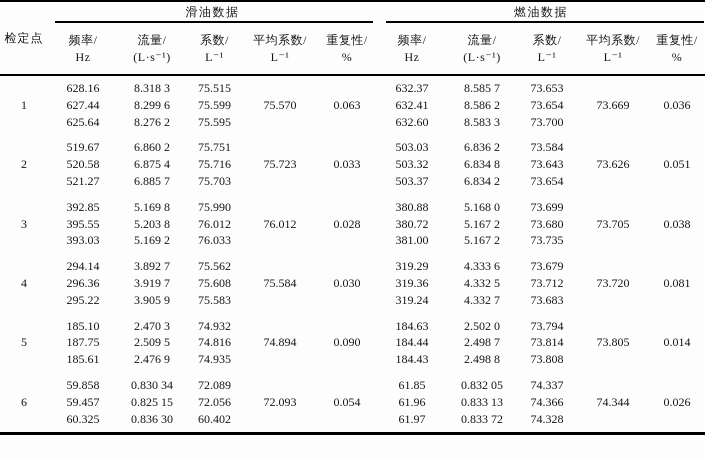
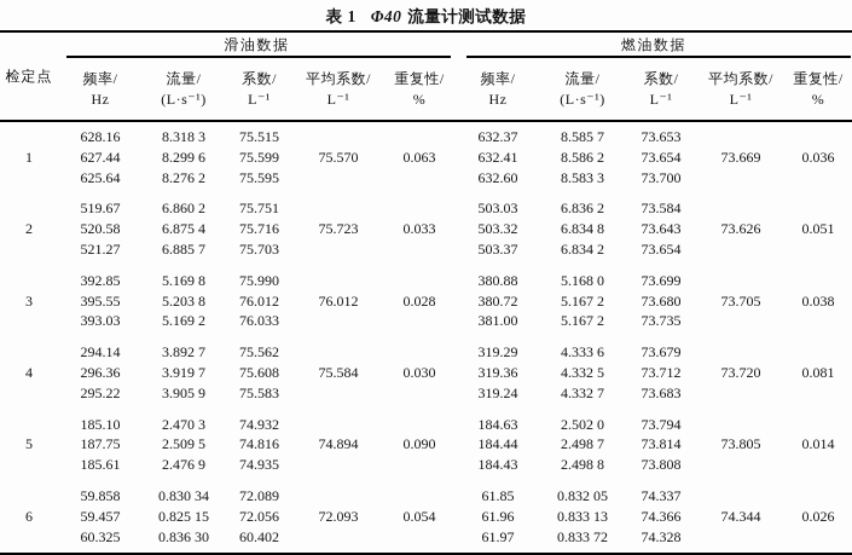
+ 表 1 Φ40 流量计测试数据
  检定点	滑油数据	燃油数据
  频率/ Hz	流量/ (L·s⁻¹)	系数/ L⁻¹	平均系数/ L⁻¹	重复性/ %	频率/ Hz	流量/ (L·s⁻¹)	系数/ L⁻¹	平均系数/ L⁻¹	重复性/ %
  1	628.16627.44625.64	8.318 38.299 68.276 2	75.51575.59975.595	75.570	0.063	632.37632.41632.60	8.585 78.586 28.583 3	73.65373.65473.700	73.669	0.036
  2	519.67520.58521.27	6.860 26.875 46.885 7	75.75175.71675.703	75.723	0.033	503.03503.32503.37	6.836 26.834 86.834 2	73.58473.64373.654	73.626	0.051
  3	392.85395.55393.03	5.169 85.203 85.169 2	75.99076.01276.033	76.012	0.028	380.88380.72381.00	5.168 05.167 25.167 2	73.69973.68073.735	73.705	0.038
  4	294.14296.36295.22	3.892 73.919 73.905 9	75.56275.60875.583	75.584	0.030	319.29319.36319.24	4.333 64.332 54.332 7	73.67973.71273.683	73.720	0.081
  5	185.10187.75185.61	2.470 32.509 52.476 9	74.93274.81674.935	74.894	0.090	184.63184.44184.43	2.502 02.498 72.498 8	73.79473.81473.808	73.805	0.014
  6	59.85859.45760.325	0.830 340.825 150.836 30	72.08972.05660.402	72.093	0.054	61.8561.9661.97	0.832 050.833 130.833 72	74.33774.36674.328	74.344	0.026
